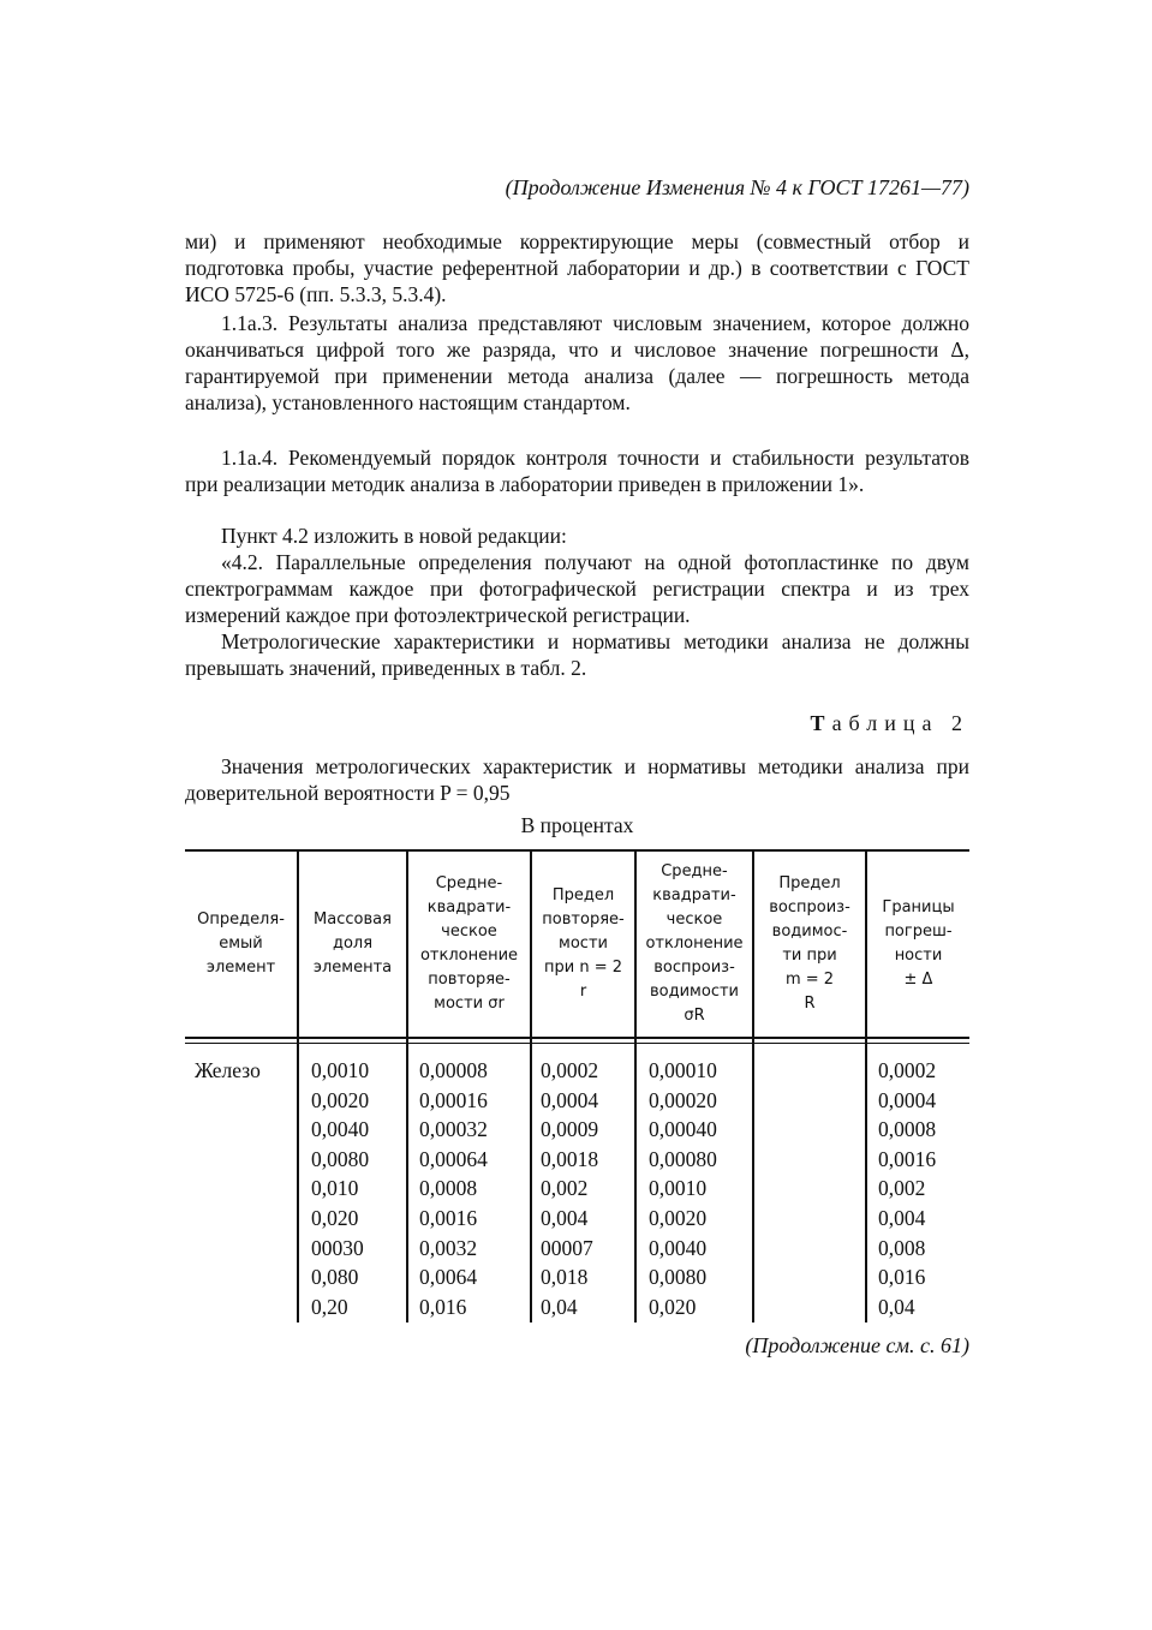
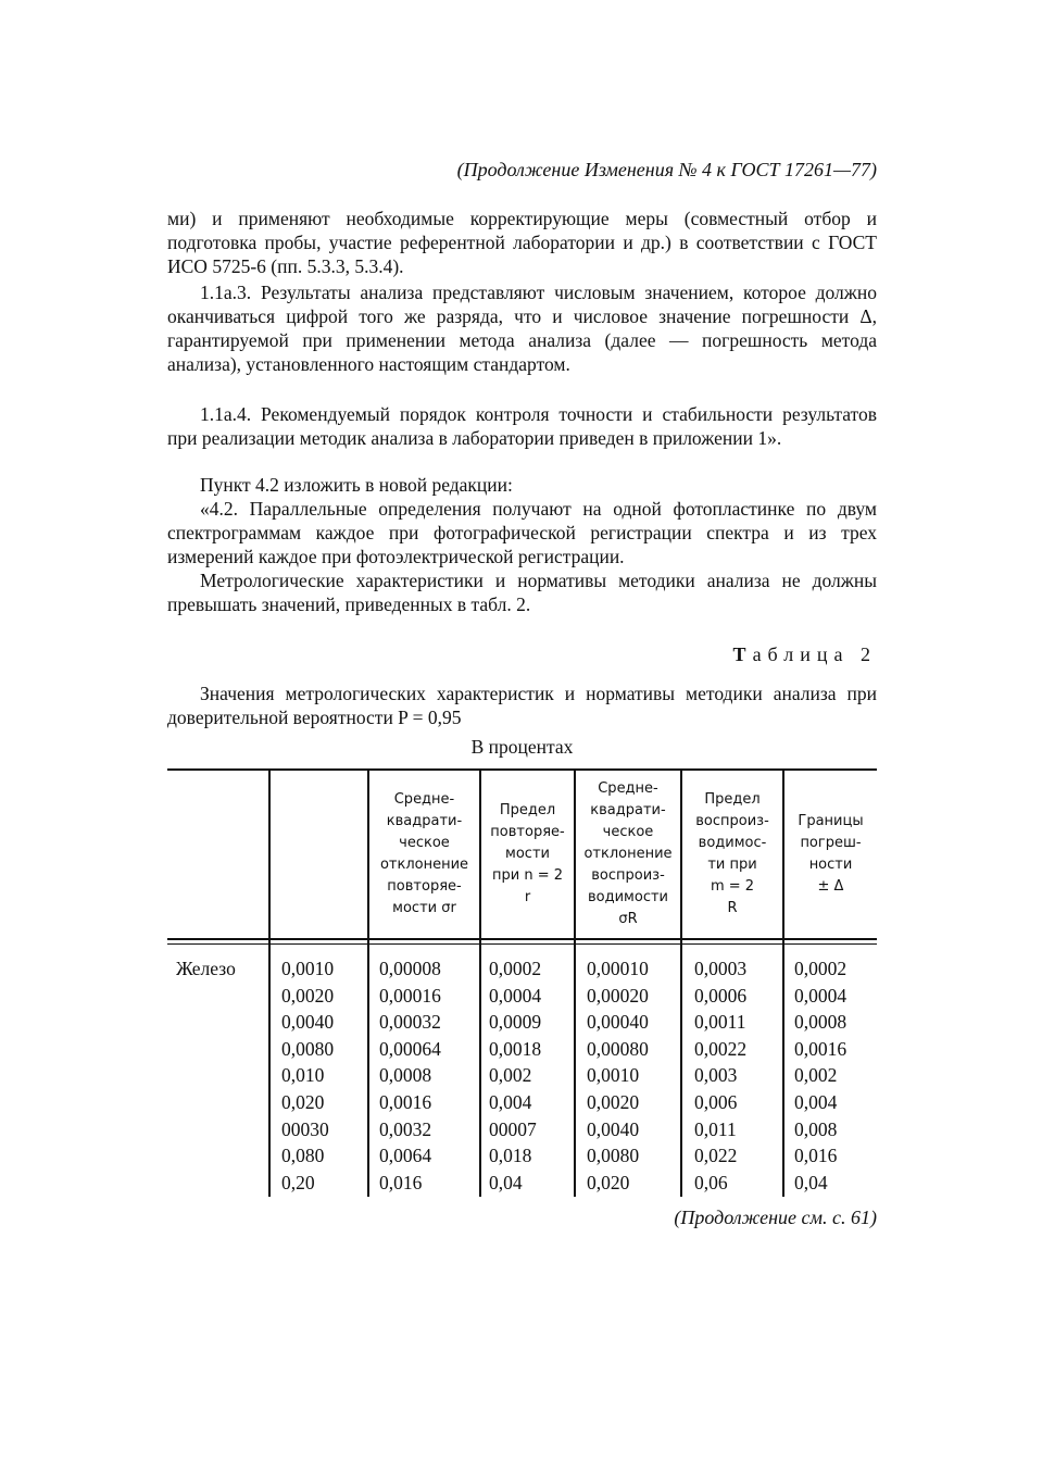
  (Продолжение Изменения № 4 к ГОСТ 17261—77)
  ми) и применяют необходимые корректирующие меры (совместный отбор и подготовка пробы, участие референтной лаборатории и др.) в соответствии с ГОСТ ИСО 5725-6 (пп. 5.3.3, 5.3.4).
  1.1а.3. Результаты анализа представляют числовым значением, которое должно оканчиваться цифрой того же разряда, что и числовое значение погрешности Δ, гарантируемой при применении метода анализа (далее — погрешность метода анализа), установленного настоящим стандартом.
  1.1а.4. Рекомендуемый порядок контроля точности и стабильности результатов при реализации методик анализа в лаборатории приведен в приложении 1».
  Пункт 4.2 изложить в новой редакции:
  «4.2. Параллельные определения получают на одной фотопластинке по двум спектрограммам каждое при фотографической регистрации спектра и из трех измерений каждое при фотоэлектрической регистрации.
  Метрологические характеристики и нормативы методики анализа не должны превышать значений, приведенных в табл. 2.
  Таблица 2
  Значения метрологических характеристик и нормативы методики анализа при доверительной вероятности P = 0,95
  В процентах
- Определя-
- емый
- элемент
- Массовая
- доля
- элемента
  Средне-
  квадрати-
  ческое
  отклонение
  повторяе-
  мости σr
  Предел
  повторяе-
  мости
  при n = 2
  r
  Средне-
  квадрати-
  ческое
  отклонение
  воспроиз-
  водимости
  σR
  Предел
  воспроиз-
  водимос-
  ти при
  m = 2
  R
  Границы
  погреш-
  ности
  ± Δ
  Железо
  0,0010
  0,0020
  0,0040
  0,0080
  0,010
  0,020
  00030
  0,080
  0,20
  0,00008
  0,00016
  0,00032
  0,00064
  0,0008
  0,0016
  0,0032
  0,0064
  0,016
  0,0002
  0,0004
  0,0009
  0,0018
  0,002
  0,004
  00007
  0,018
  0,04
  0,00010
  0,00020
  0,00040
  0,00080
  0,0010
  0,0020
  0,0040
  0,0080
  0,020
+ 0,0003
+ 0,0006
+ 0,0011
+ 0,0022
+ 0,003
+ 0,006
+ 0,011
+ 0,022
+ 0,06
  0,0002
  0,0004
  0,0008
  0,0016
  0,002
  0,004
  0,008
  0,016
  0,04
  (Продолжение см. с. 61)
